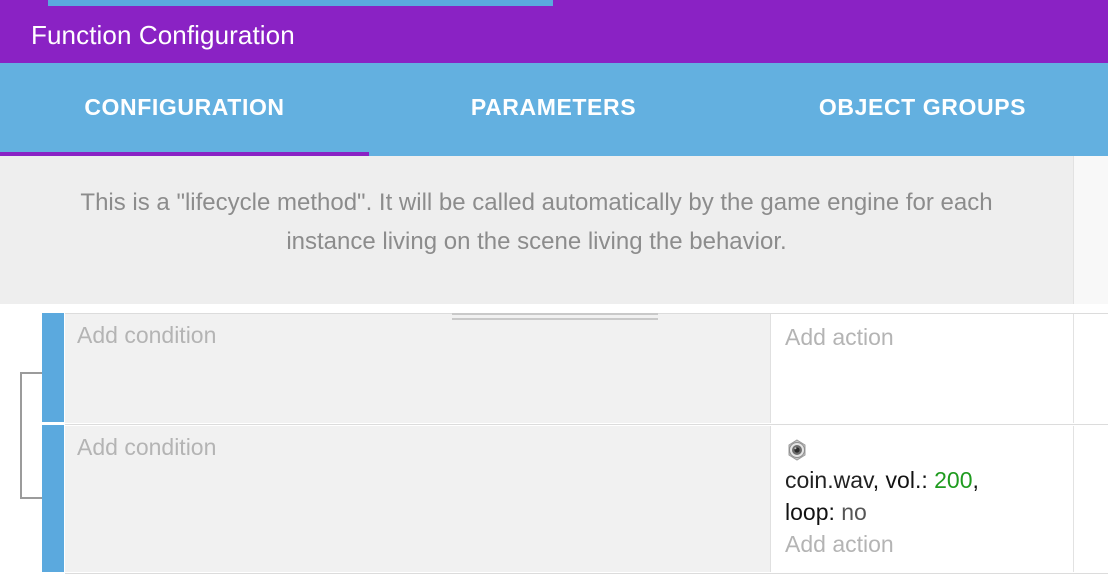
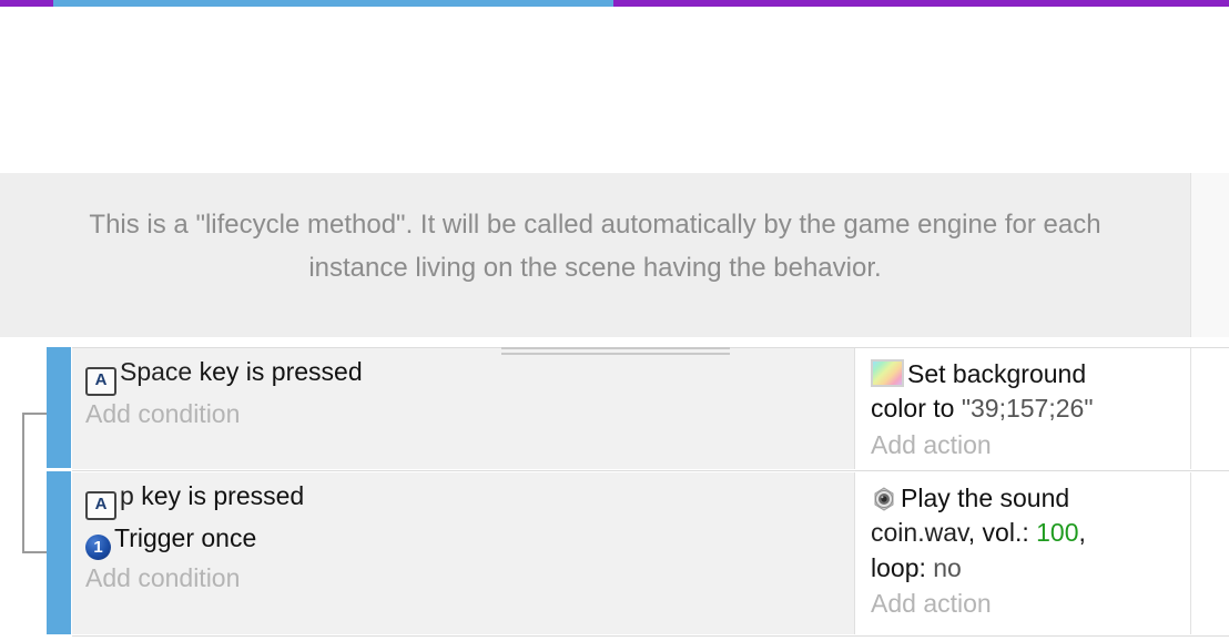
- Function Configuration
- CONFIGURATION
- PARAMETERS
- OBJECT GROUPS
- This is a "lifecycle method". It will be called automatically by the game engine for each instance living on the scene living the behavior.
+ This is a "lifecycle method". It will be called automatically by the game engine for each instance living on the scene having the behavior.
+ A Space key is pressed
  Add condition
+ Set background
+ color to "39;157;26"
  Add action
+ A p key is pressed
+ 1Trigger once
  Add condition
+ Play the sound
- coin.wav, vol.: 200,
+ coin.wav, vol.: 100,
  loop: no
  Add action
